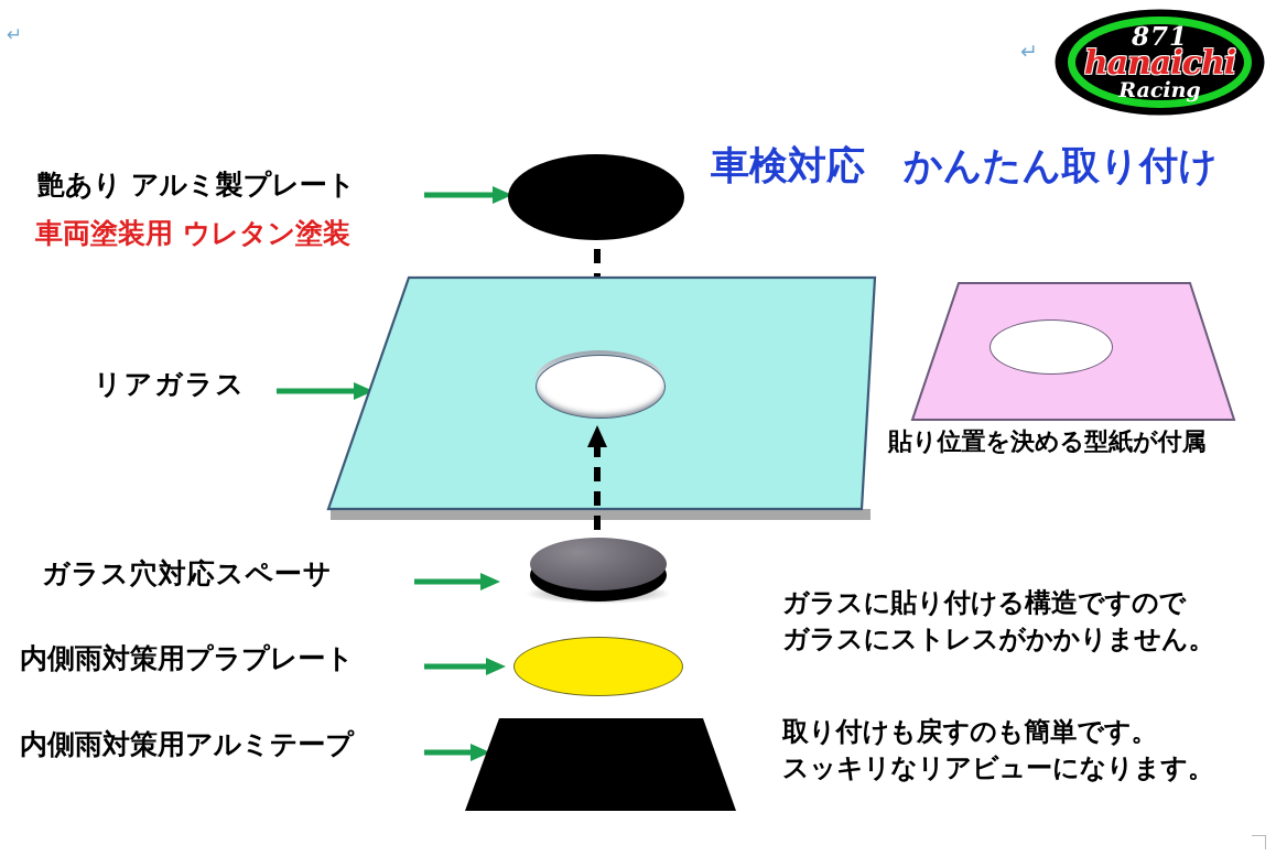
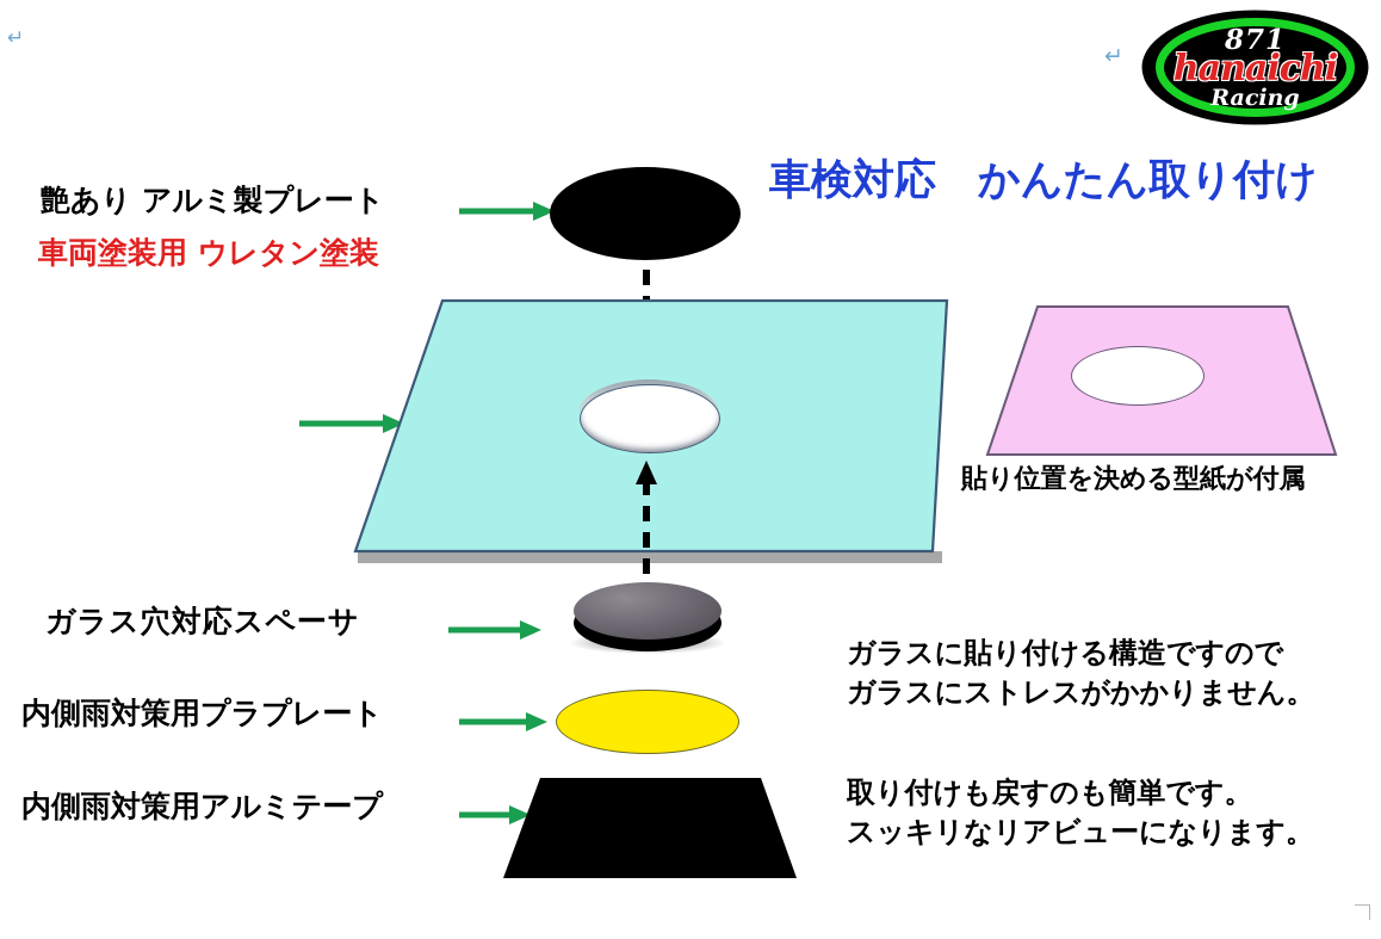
  ↵
  ↵
  871
  hanaichi
  Racing
  車検対応 かんたん取り付け
  艶あり アルミ製プレート
  車両塗装用 ウレタン塗装
- リアガラス
  ガラス穴対応スペーサ
  内側雨対策用プラプレート
  内側雨対策用アルミテープ
  貼り位置を決める型紙が付属
  ガラスに貼り付ける構造ですので
  ガラスにストレスがかかりません。
  取り付けも戻すのも簡単です。
  スッキリなリアビューになります。
